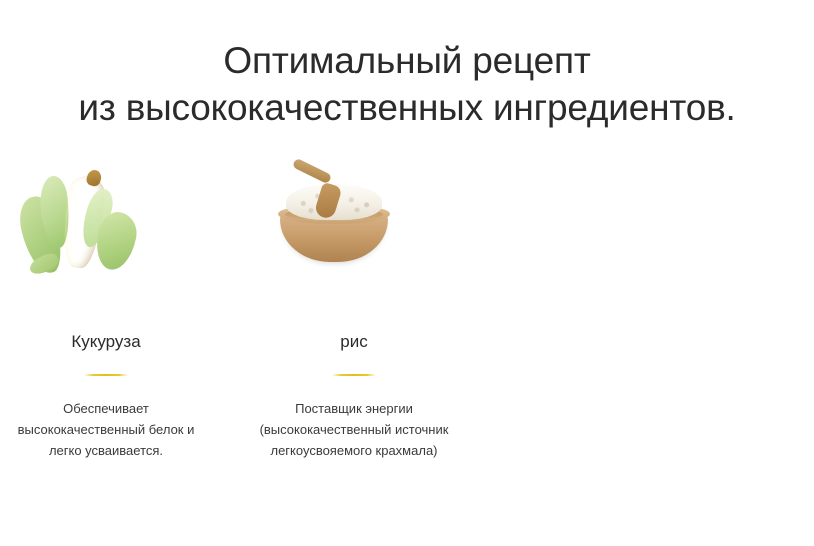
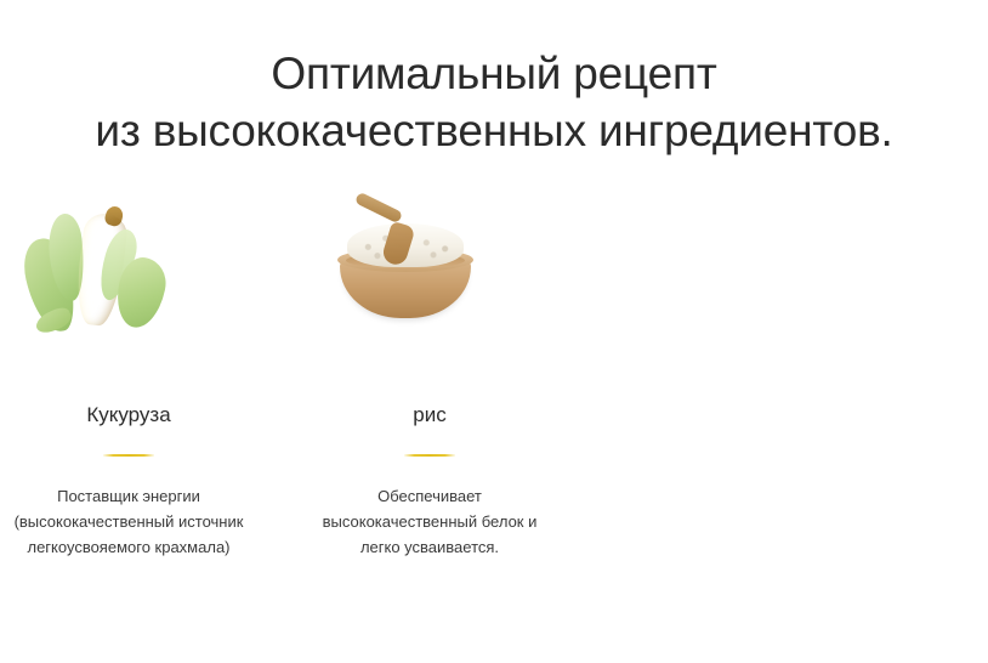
  Оптимальный рецепт
  из высококачественных ингредиентов.
  Кукуруза
- Обеспечивает высококачественный белок и легко усваивается.
+ Поставщик энергии (высококачественный источник легкоусвояемого крахмала)
  рис
- Поставщик энергии (высококачественный источник легкоусвояемого крахмала)
+ Обеспечивает высококачественный белок и легко усваивается.
